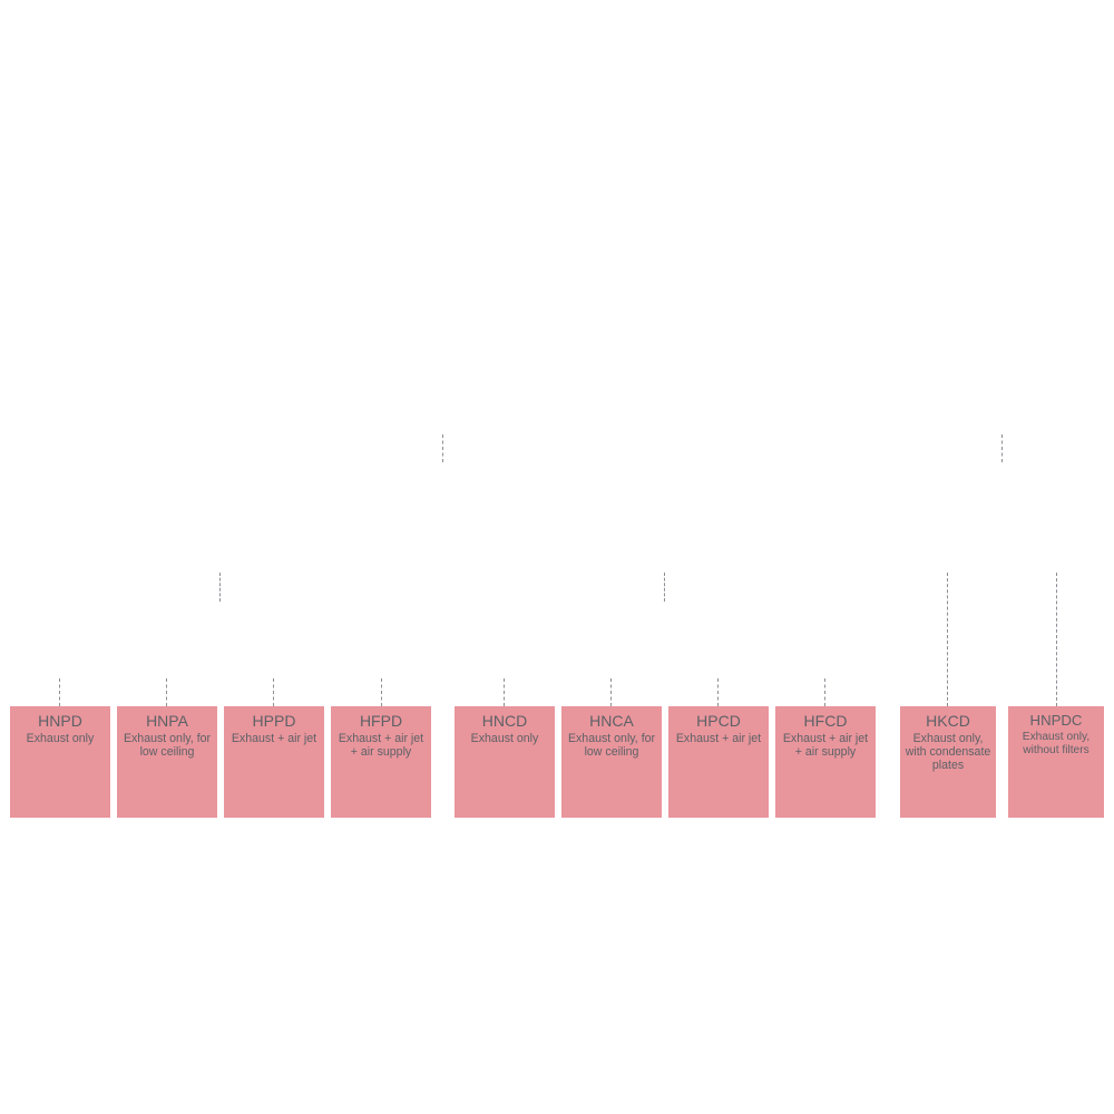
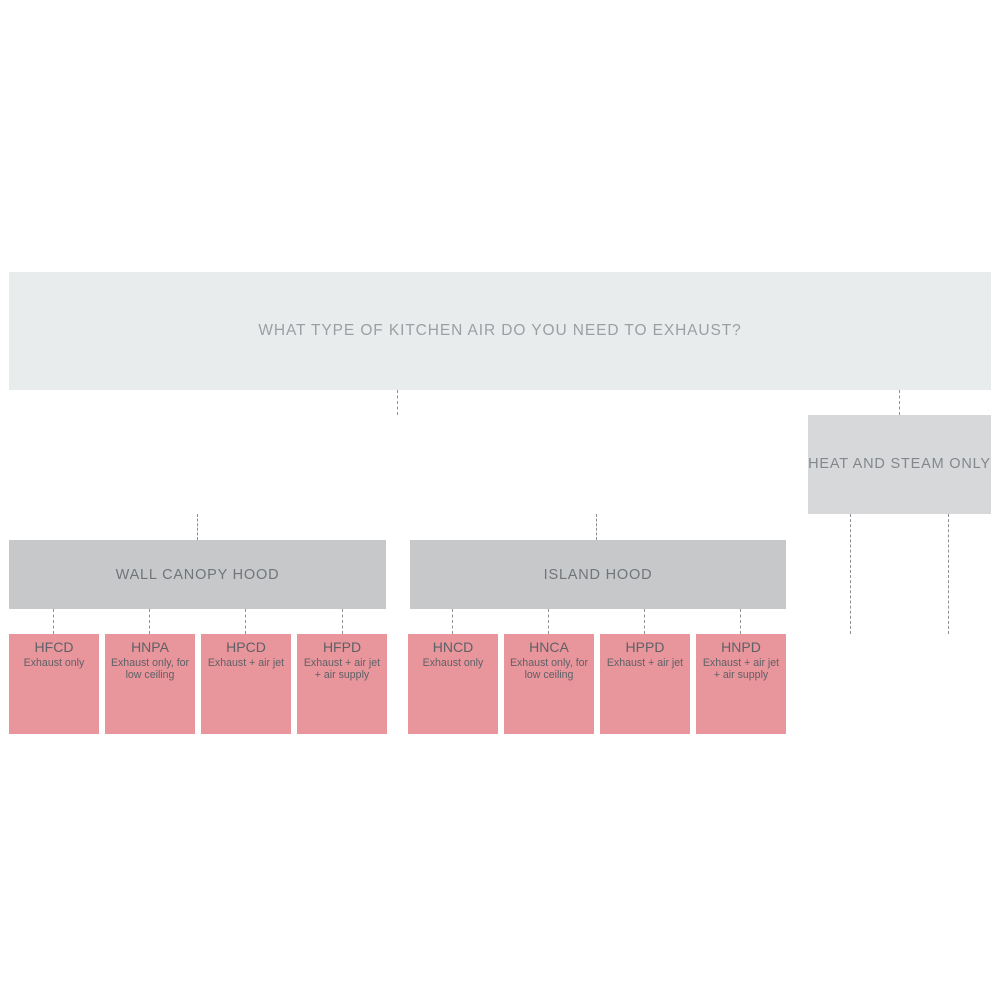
+ WHAT TYPE OF KITCHEN AIR DO YOU NEED TO EXHAUST?
+ HEAT AND STEAM ONLY
+ WALL CANOPY HOOD
+ ISLAND HOOD
- HNPD
+ HFCD
  Exhaust only
  HNPA
  Exhaust only, for low ceiling
- HPPD
+ HPCD
  Exhaust + air jet
  HFPD
  Exhaust + air jet + air supply
  HNCD
  Exhaust only
  HNCA
  Exhaust only, for low ceiling
- HPCD
+ HPPD
  Exhaust + air jet
- HFCD
+ HNPD
  Exhaust + air jet + air supply
- HKCD
- Exhaust only, with condensate plates
- HNPDC
- Exhaust only, without filters
